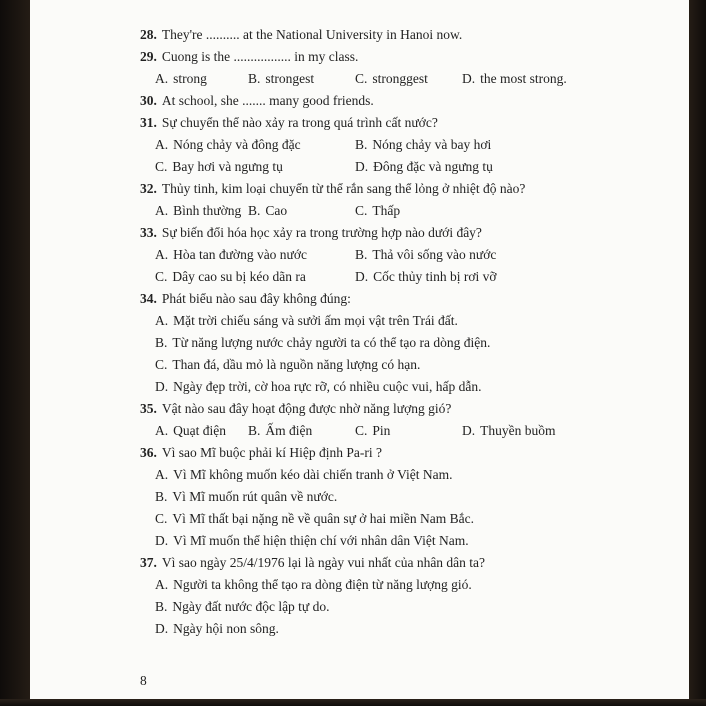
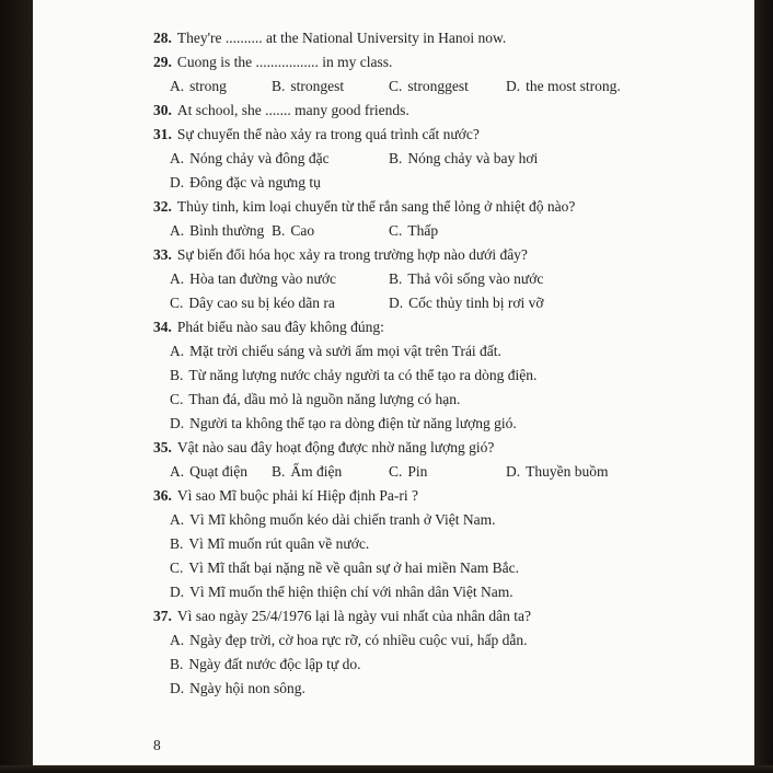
  28. They're .......... at the National University in Hanoi now.
  29. Cuong is the ................. in my class.
  A. strong
  B. strongest
  C. stronggest
  D. the most strong.
  30. At school, she ....... many good friends.
  31. Sự chuyển thể nào xảy ra trong quá trình cất nước?
  A. Nóng chảy và đông đặc
  B. Nóng chảy và bay hơi
- C. Bay hơi và ngưng tụ
  D. Đông đặc và ngưng tụ
  32. Thủy tinh, kim loại chuyển từ thể rắn sang thể lỏng ở nhiệt độ nào?
  A. Bình thường
  B. Cao
  C. Thấp
  33. Sự biến đổi hóa học xảy ra trong trường hợp nào dưới đây?
  A. Hòa tan đường vào nước
  B. Thả vôi sống vào nước
  C. Dây cao su bị kéo dãn ra
  D. Cốc thủy tinh bị rơi vỡ
  34. Phát biểu nào sau đây không đúng:
  A. Mặt trời chiếu sáng và sưởi ấm mọi vật trên Trái đất.
  B. Từ năng lượng nước chảy người ta có thể tạo ra dòng điện.
  C. Than đá, dầu mỏ là nguồn năng lượng có hạn.
- D. Ngày đẹp trời, cờ hoa rực rỡ, có nhiều cuộc vui, hấp dẫn.
+ D. Người ta không thể tạo ra dòng điện từ năng lượng gió.
  35. Vật nào sau đây hoạt động được nhờ năng lượng gió?
  A. Quạt điện
  B. Ấm điện
  C. Pin
  D. Thuyền buồm
  36. Vì sao Mĩ buộc phải kí Hiệp định Pa-ri ?
  A. Vì Mĩ không muốn kéo dài chiến tranh ở Việt Nam.
  B. Vì Mĩ muốn rút quân về nước.
  C. Vì Mĩ thất bại nặng nề về quân sự ở hai miền Nam Bắc.
  D. Vì Mĩ muốn thể hiện thiện chí với nhân dân Việt Nam.
  37. Vì sao ngày 25/4/1976 lại là ngày vui nhất của nhân dân ta?
- A. Người ta không thể tạo ra dòng điện từ năng lượng gió.
+ A. Ngày đẹp trời, cờ hoa rực rỡ, có nhiều cuộc vui, hấp dẫn.
  B. Ngày đất nước độc lập tự do.
  D. Ngày hội non sông.
  8
